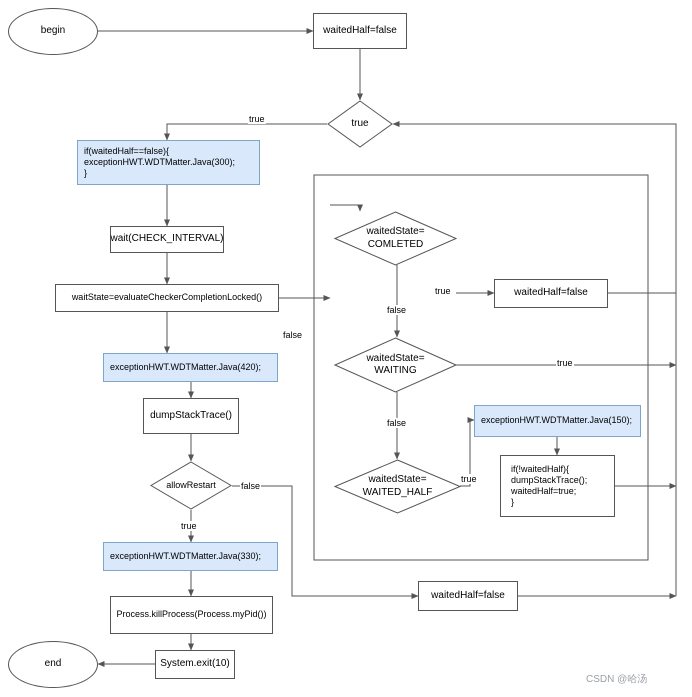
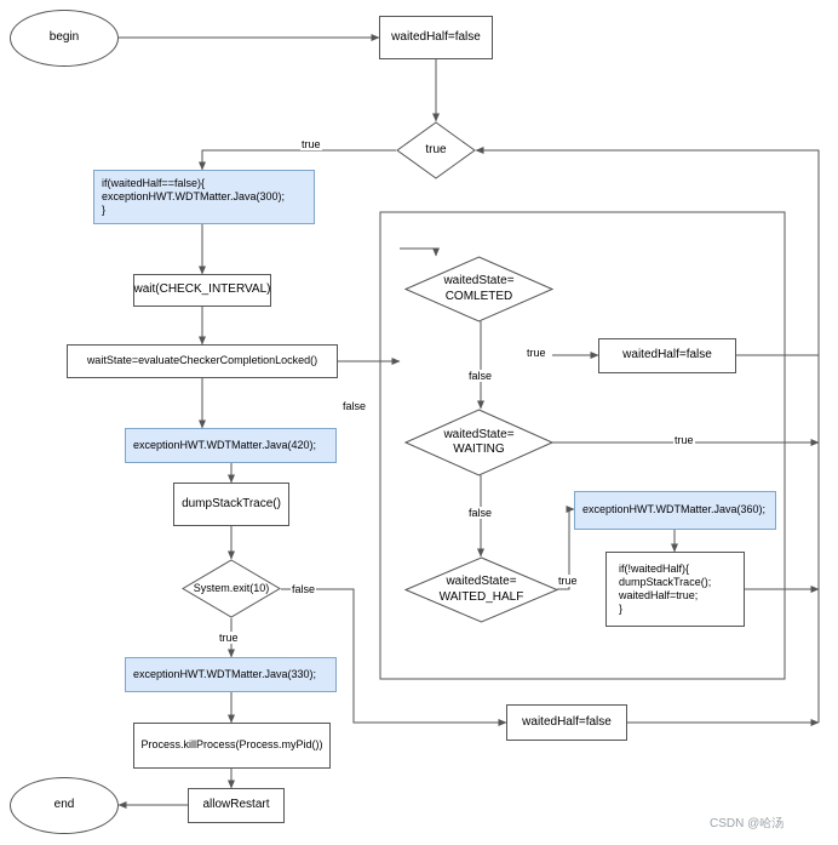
  begin
  waitedHalf=false
  true
  if(waitedHalf==false){
  exceptionHWT.WDTMatter.Java(300);
  }
  wait(CHECK_INTERVAL)
  waitState=evaluateCheckerCompletionLocked()
  exceptionHWT.WDTMatter.Java(420);
  dumpStackTrace()
- allowRestart
+ System.exit(10)
  exceptionHWT.WDTMatter.Java(330);
  Process.killProcess(Process.myPid())
- System.exit(10)
+ allowRestart
  end
  waitedState=
  COMLETED
  waitedHalf=false
  waitedState=
  WAITING
- exceptionHWT.WDTMatter.Java(150);
+ exceptionHWT.WDTMatter.Java(360);
  if(!waitedHalf){
  dumpStackTrace();
  waitedHalf=true;
  }
  waitedState=
  WAITED_HALF
  waitedHalf=false
  true
  false
  true
  false
  true
  false
  true
  false
  true
  CSDN @哈汤
